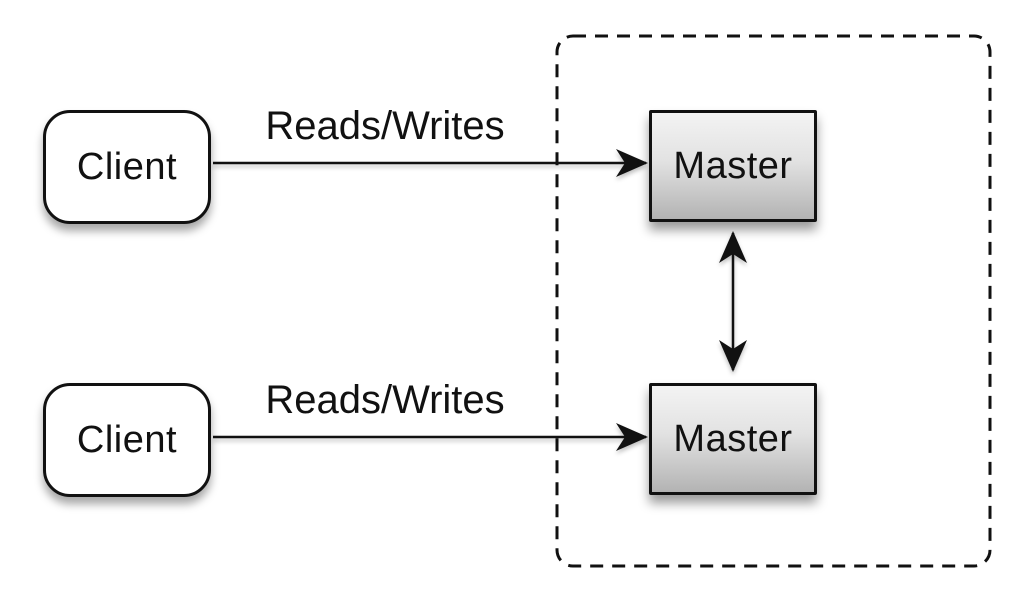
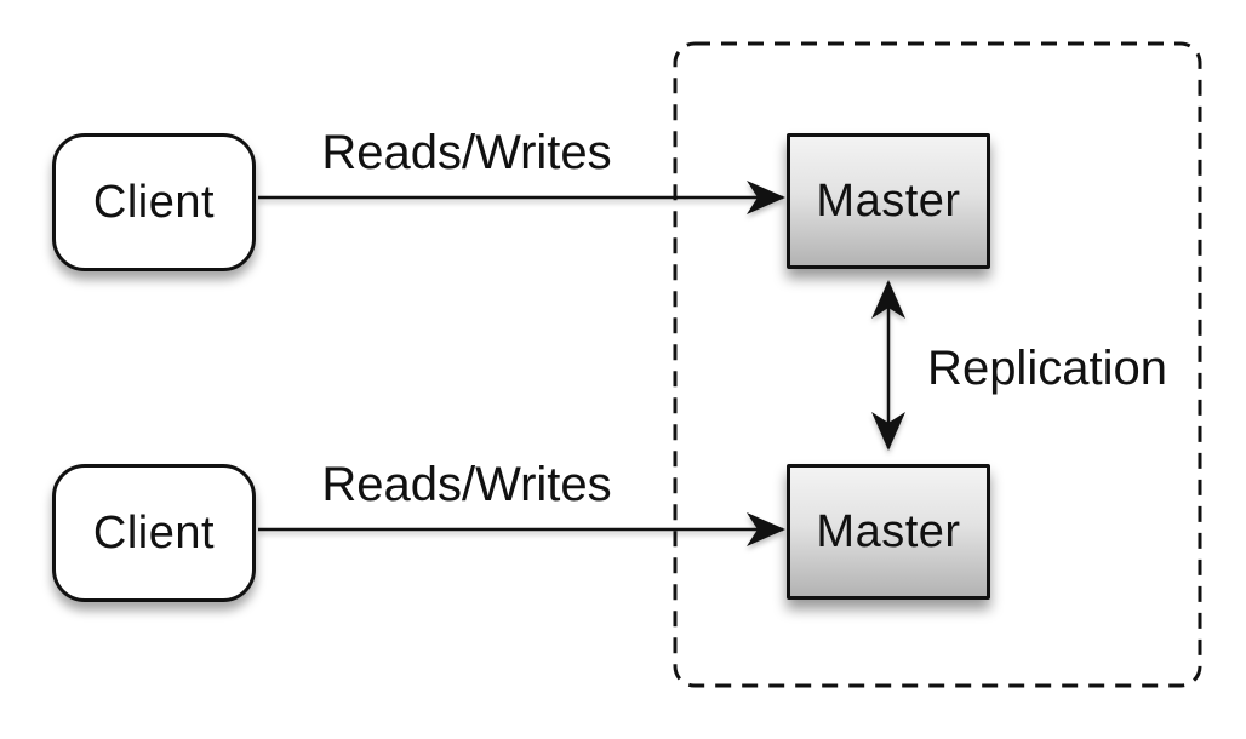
  Client
  Client
  Master
  Master
  Reads/Writes
  Reads/Writes
+ Replication
